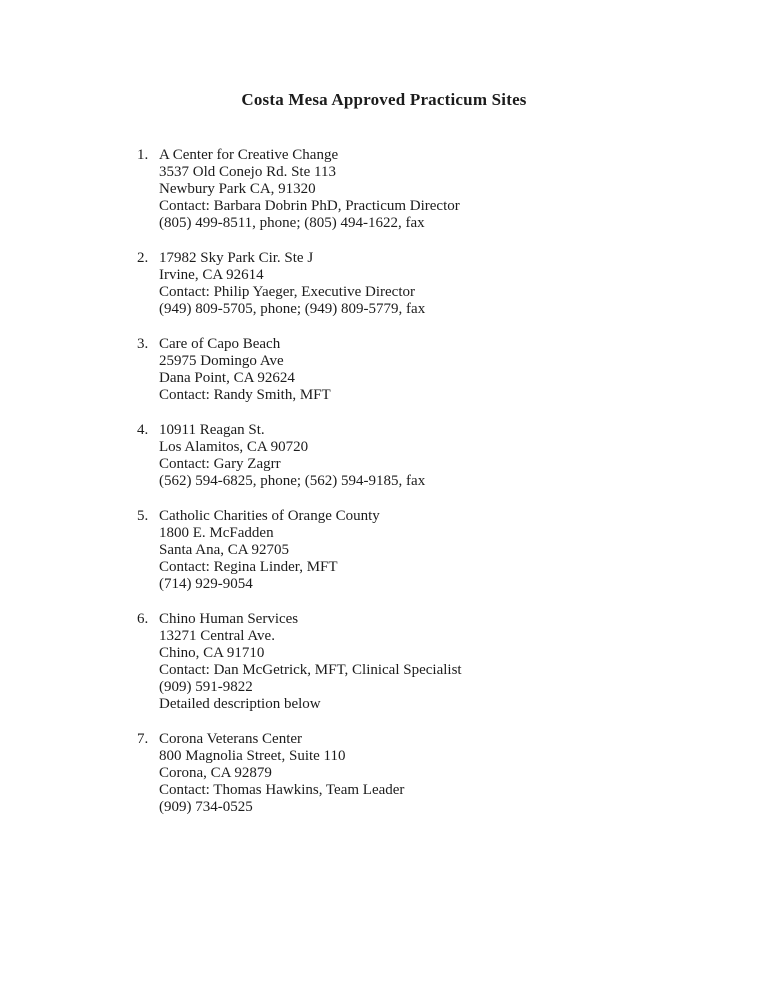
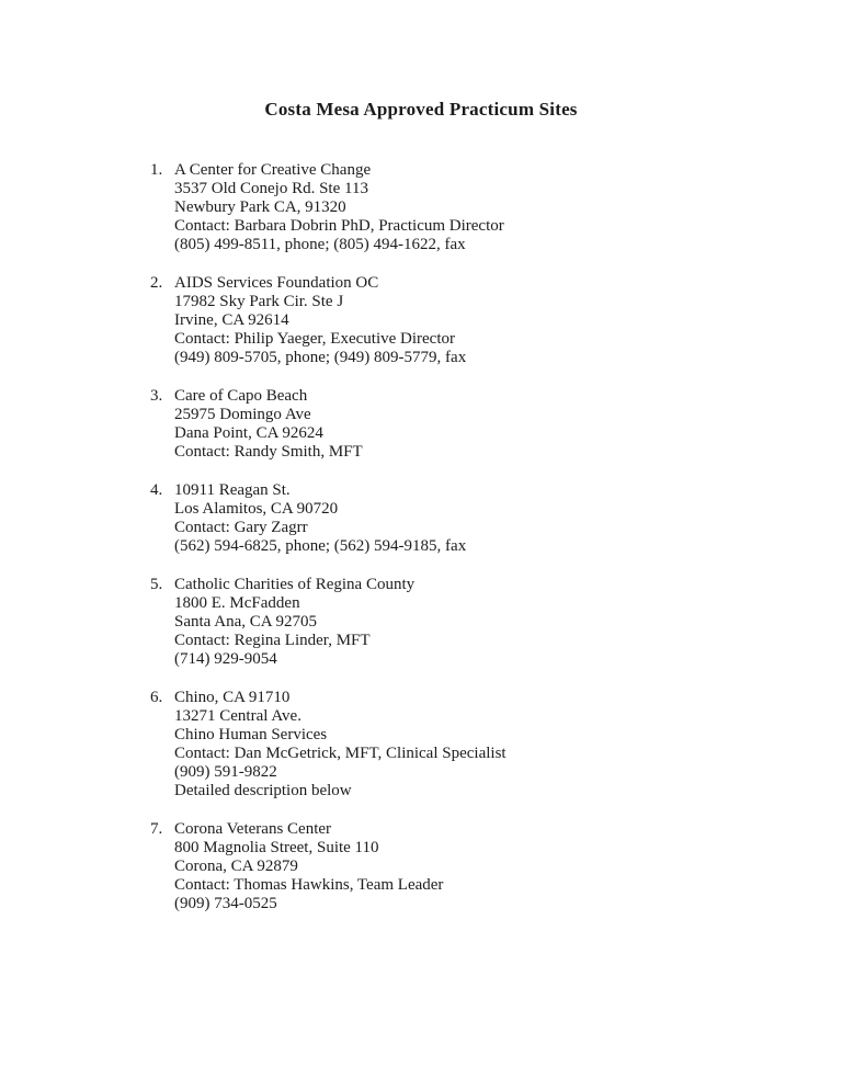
  Costa Mesa Approved Practicum Sites
  1.
  A Center for Creative Change
  3537 Old Conejo Rd. Ste 113
  Newbury Park CA, 91320
  Contact: Barbara Dobrin PhD, Practicum Director
  (805) 499-8511, phone; (805) 494-1622, fax
  2.
+ AIDS Services Foundation OC
  17982 Sky Park Cir. Ste J
  Irvine, CA 92614
  Contact: Philip Yaeger, Executive Director
  (949) 809-5705, phone; (949) 809-5779, fax
  3.
  Care of Capo Beach
  25975 Domingo Ave
  Dana Point, CA 92624
  Contact: Randy Smith, MFT
  4.
  10911 Reagan St.
  Los Alamitos, CA 90720
  Contact: Gary Zagrr
  (562) 594-6825, phone; (562) 594-9185, fax
  5.
- Catholic Charities of Orange County
+ Catholic Charities of Regina County
  1800 E. McFadden
  Santa Ana, CA 92705
  Contact: Regina Linder, MFT
  (714) 929-9054
  6.
- Chino Human Services
+ Chino, CA 91710
  13271 Central Ave.
- Chino, CA 91710
+ Chino Human Services
  Contact: Dan McGetrick, MFT, Clinical Specialist
  (909) 591-9822
  Detailed description below
  7.
  Corona Veterans Center
  800 Magnolia Street, Suite 110
  Corona, CA 92879
  Contact: Thomas Hawkins, Team Leader
  (909) 734-0525
